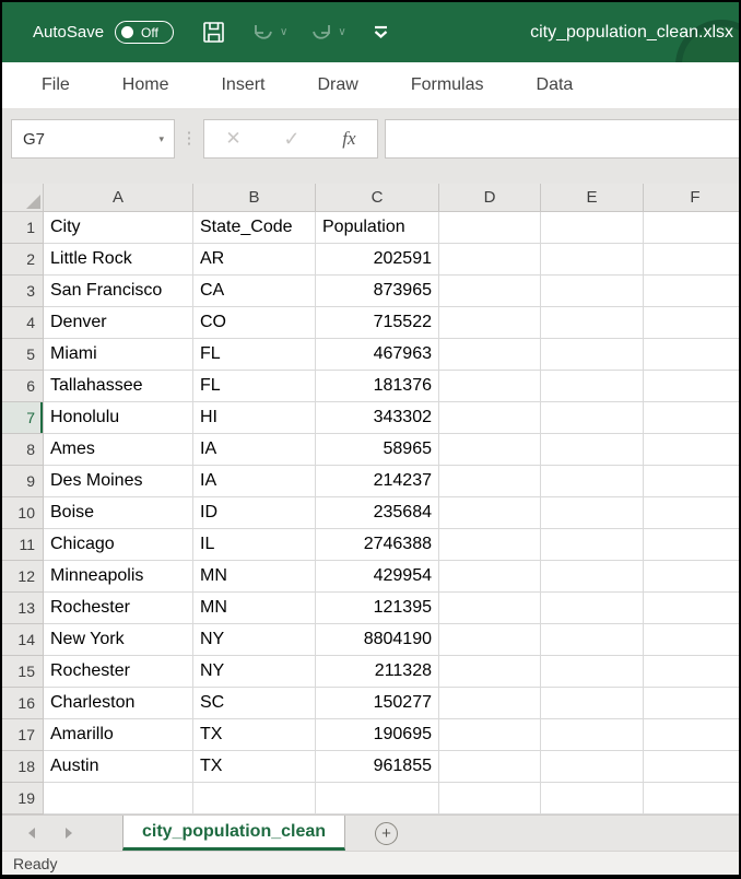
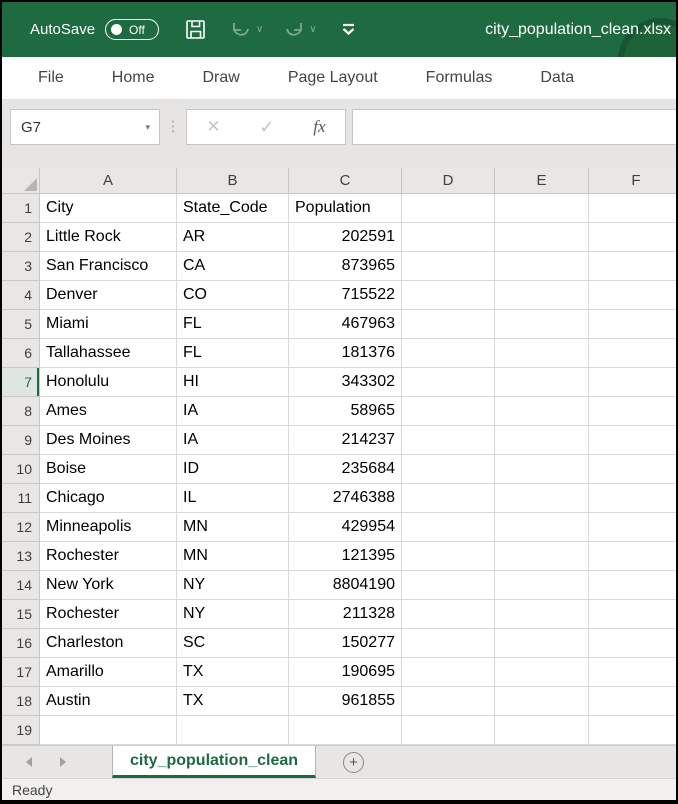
  AutoSave
  Off
  ∨
  ∨
  city_population_clean.xlsx
  File
  Home
- Insert
  Draw
+ Page Layout
  Formulas
  Data
  G7
  ▾
  ⋮
  ✕
  ✓
  fx
  	A	B	C	D	E	F
  1	City	State_Code	Population
  2	Little Rock	AR	202591
  3	San Francisco	CA	873965
  4	Denver	CO	715522
  5	Miami	FL	467963
  6	Tallahassee	FL	181376
  7	Honolulu	HI	343302
  8	Ames	IA	58965
  9	Des Moines	IA	214237
  10	Boise	ID	235684
  11	Chicago	IL	2746388
  12	Minneapolis	MN	429954
  13	Rochester	MN	121395
  14	New York	NY	8804190
  15	Rochester	NY	211328
  16	Charleston	SC	150277
  17	Amarillo	TX	190695
  18	Austin	TX	961855
  19
  city_population_clean
  +
  Ready
